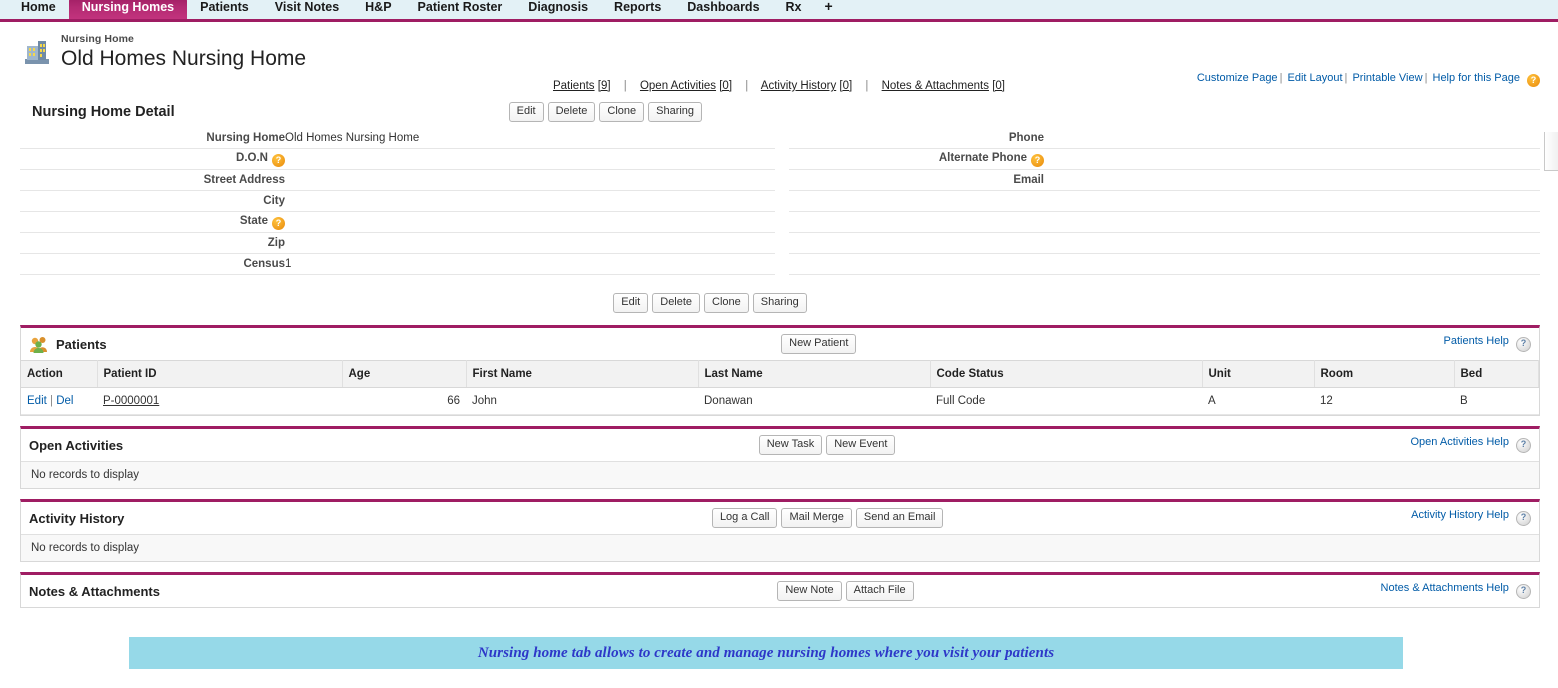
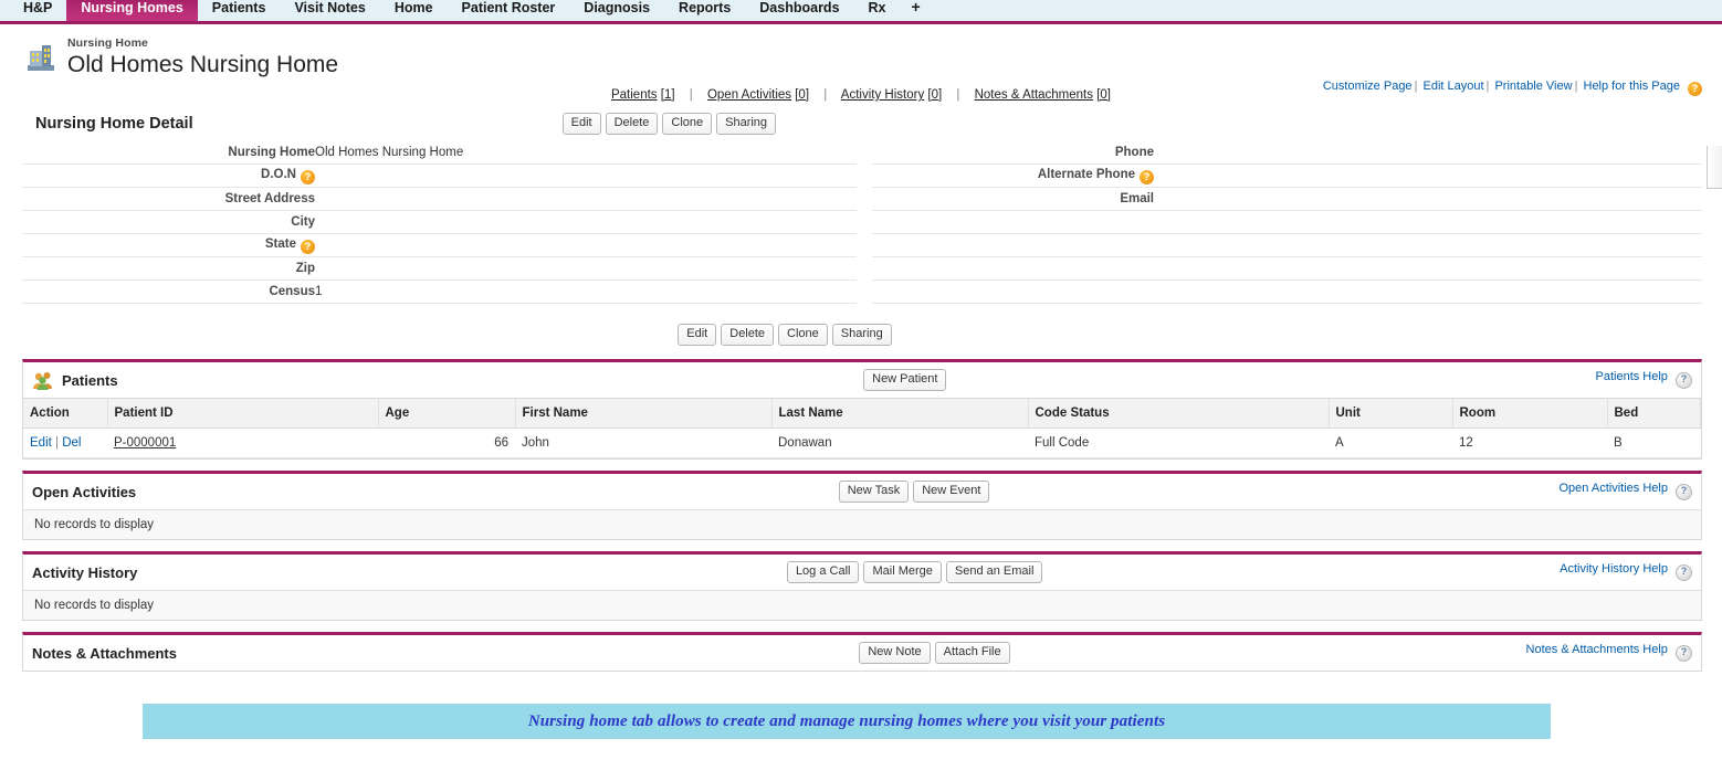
- Home
+ H&P
  Nursing Homes
  Patients
  Visit Notes
- H&P
+ Home
  Patient Roster
  Diagnosis
  Reports
  Dashboards
  Rx
  +
  Nursing Home
  Old Homes Nursing Home
  Customize Page | Edit Layout | Printable View | Help for this Page ?
- Patients [9] | Open Activities [0] | Activity History [0] | Notes & Attachments [0]
+ Patients [1] | Open Activities [0] | Activity History [0] | Notes & Attachments [0]
  Nursing Home Detail
  Edit
  Delete
  Clone
  Sharing
  Nursing Home	Old Homes Nursing Home		Phone
  D.O.N ?			Alternate Phone ?
  Street Address			Email
  City
  State ?
  Zip
  Census	1
  Edit
  Delete
  Clone
  Sharing
  Patients
  New Patient
  Patients Help ?
  Action	Patient ID	Age	First Name	Last Name	Code Status	Unit	Room	Bed
  Edit | Del	P-0000001	66	John	Donawan	Full Code	A	12	B
  Open Activities
  New Task
  New Event
  Open Activities Help ?
  No records to display
  Activity History
  Log a Call
  Mail Merge
  Send an Email
  Activity History Help ?
  No records to display
  Notes & Attachments
  New Note
  Attach File
  Notes & Attachments Help ?
  Nursing home tab allows to create and manage nursing homes where you visit your patients
